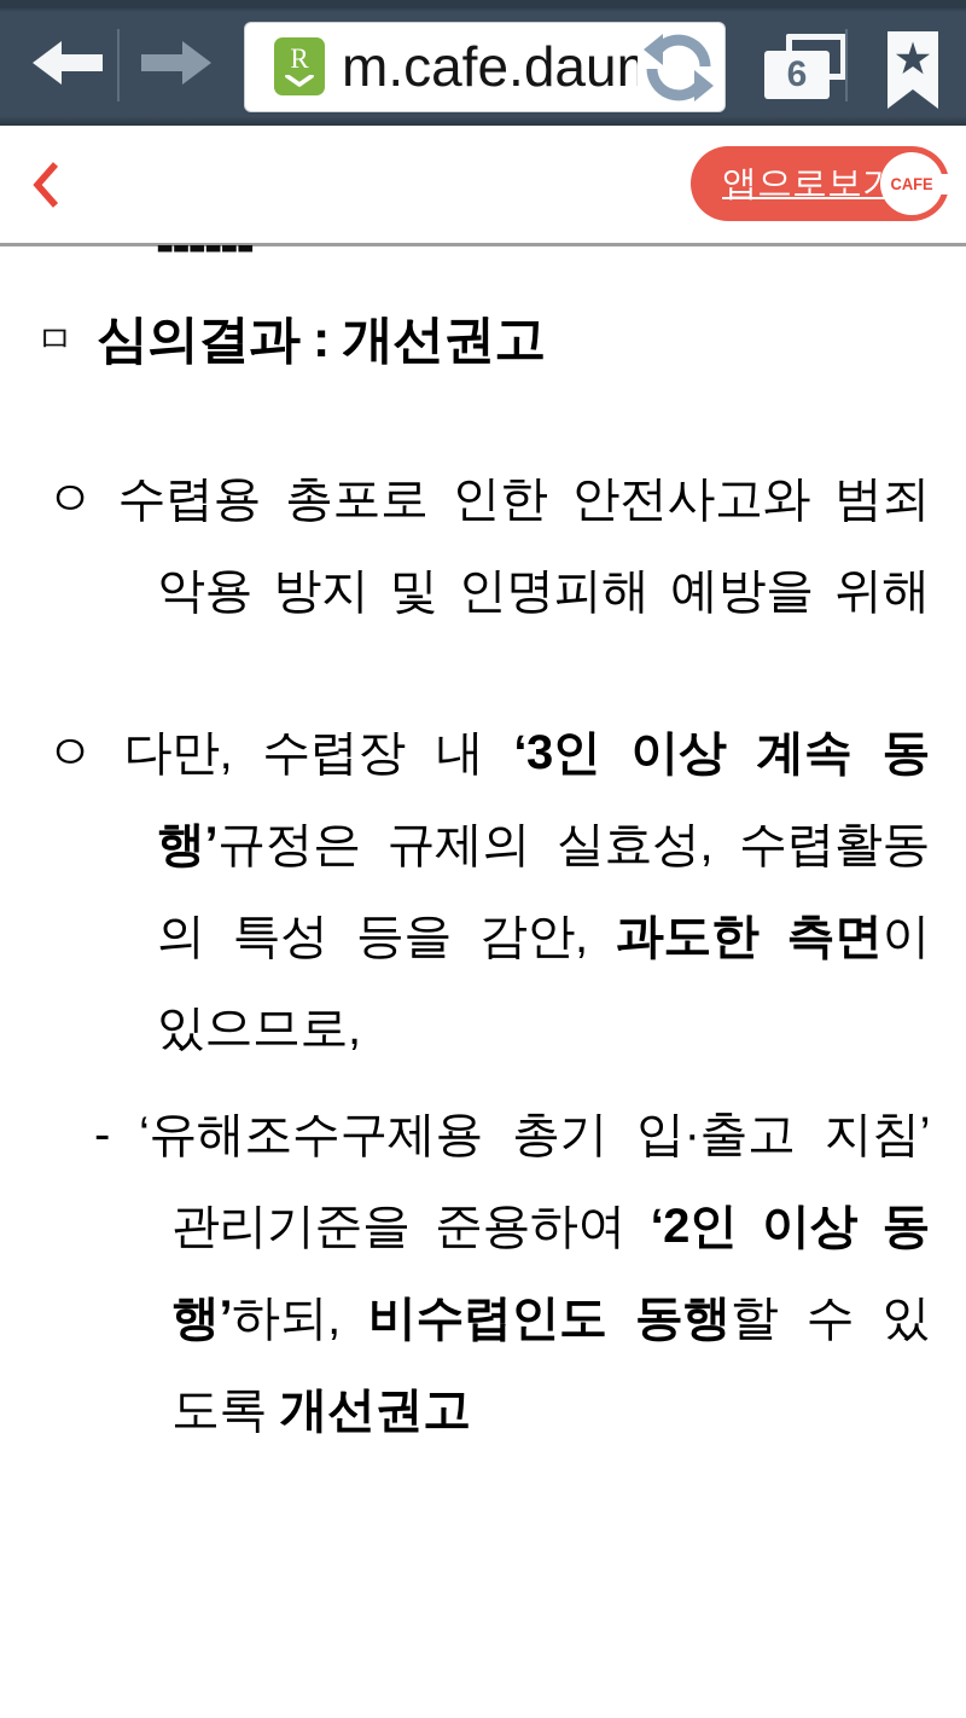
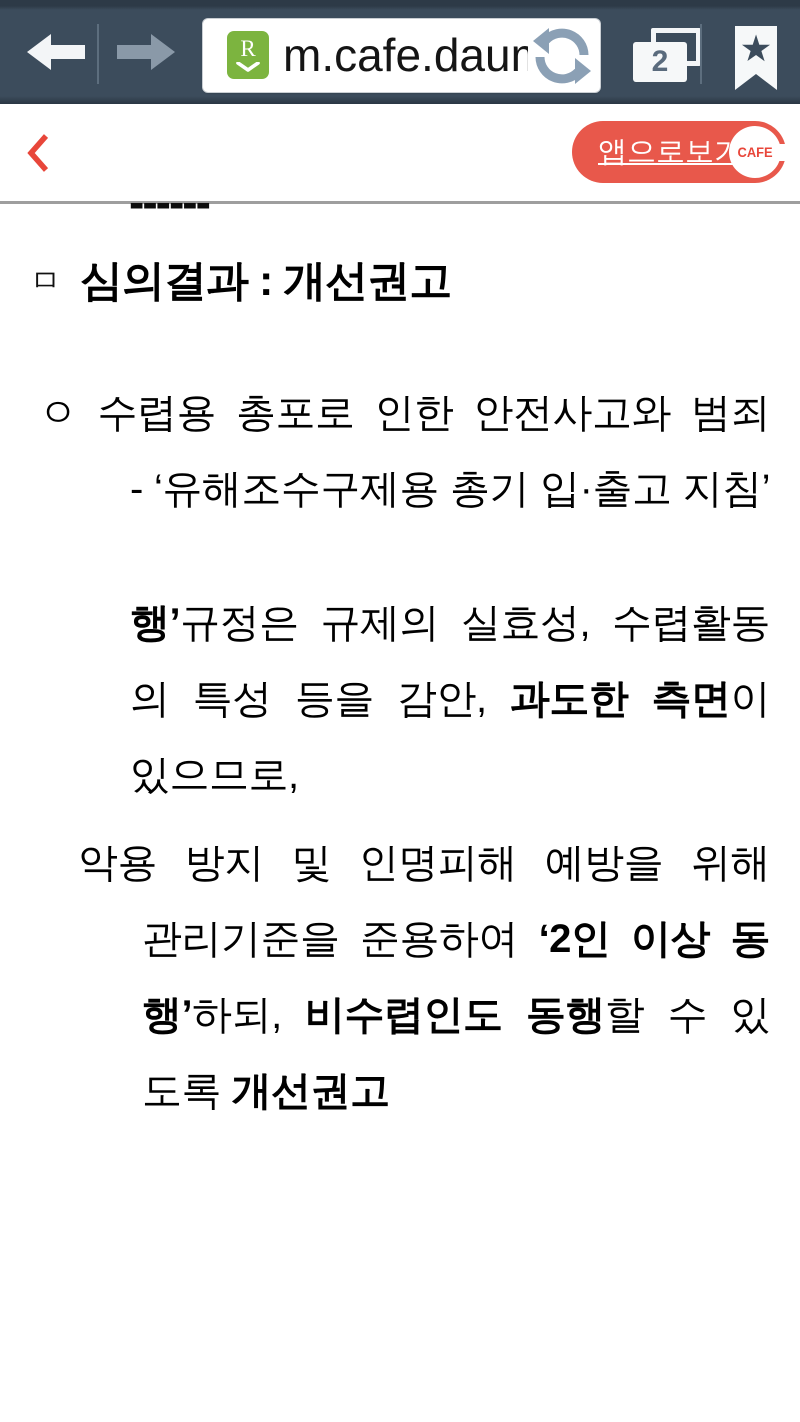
  R
  m.cafe.dau
- 6
+ 2
  ★
  앱으로보
  CAFE
  ------
  ㅁ
  심의결과 : 개선권고
  ㅇ 수렵용 총포로 인한 안전사고와 범죄
- 악용 방지 및 인명피해 예방을 위해
+ - ‘유해조수구제용 총기 입·출고 지침’
- ㅇ 다만, 수렵장 내 ‘3인 이상 계속 동
  행’규정은 규제의 실효성, 수렵활동
  의 특성 등을 감안, 과도한 측면이
  있으므로,
- - ‘유해조수구제용 총기 입·출고 지침’
+ 악용 방지 및 인명피해 예방을 위해
  관리기준을 준용하여 ‘2인 이상 동
  행’하되, 비수렵인도 동행할 수 있
  도록 개선권고
